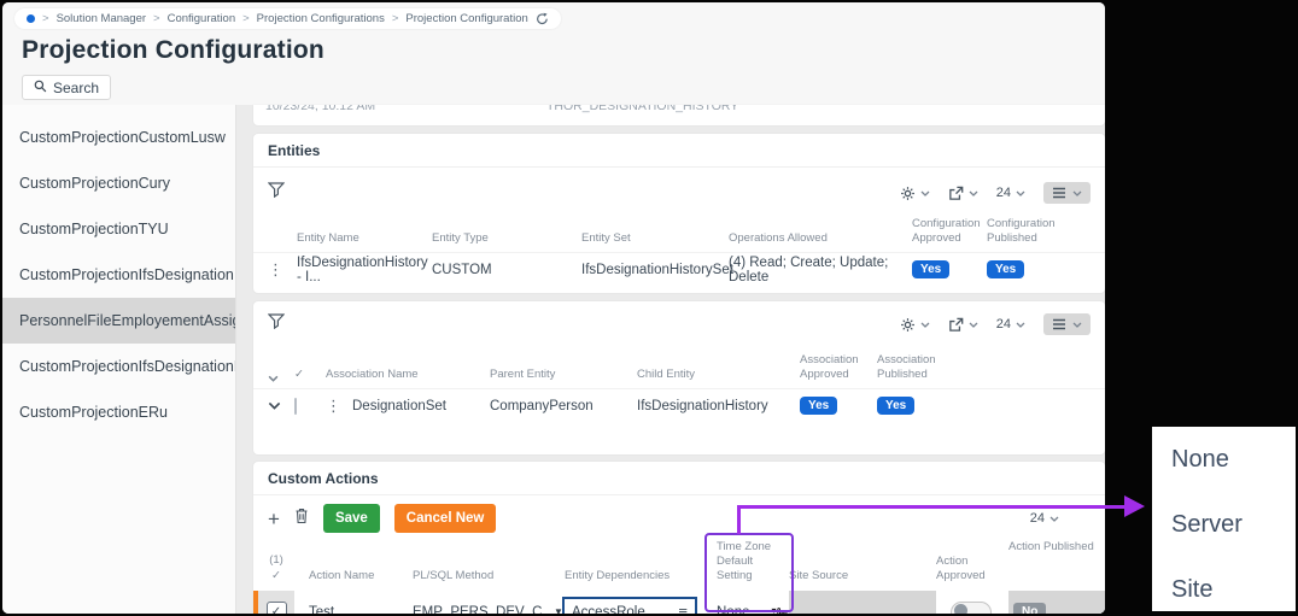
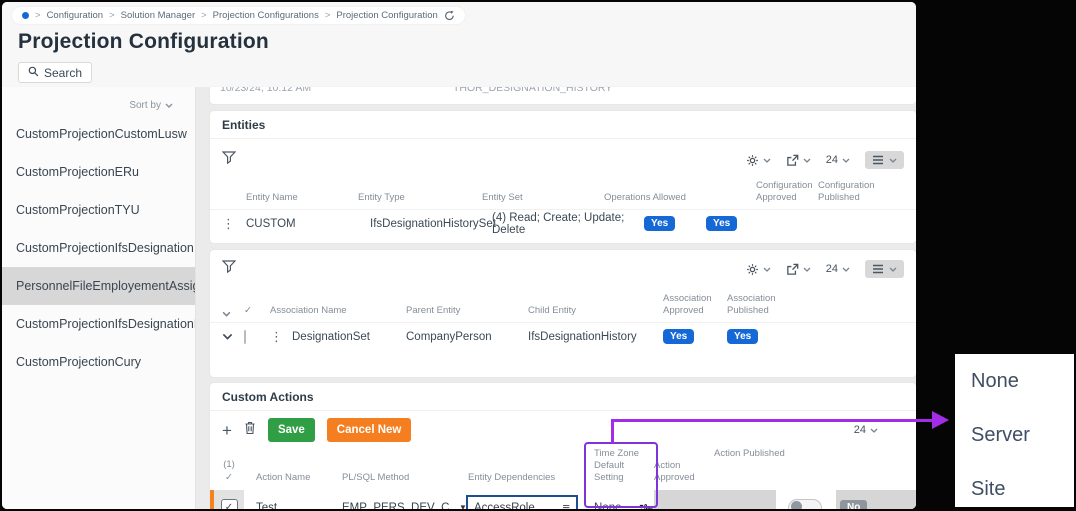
  >
- Solution Manager
+ Configuration
  >
- Configuration
+ Solution Manager
  >
  Projection Configurations
  >
  Projection Configuration
  Projection Configuration
  Search
+ Sort by
  CustomProjectionCustomLusw
- CustomProjectionCury
+ CustomProjectionERu
  CustomProjectionTYU
  CustomProjectionIfsDesignation
  PersonnelFileEmployementAssi
  CustomProjectionIfsDesignation
- CustomProjectionERu
+ CustomProjectionCury
  10/23/24, 10:12 AM
  THOR_DESIGNATION_HISTORY
  Entities
  24
  Entity Name
  Entity Type
  Entity Set
  Operations Allowed
  Configuration Approved
  Configuration Published
  ⋮
- IfsDesignationHistory - I...
  CUSTOM
  IfsDesignationHistorySe
  (4) Read; Create; Update; Delete
  Yes
  Yes
  24
  ✓
  Association Name
  Parent Entity
  Child Entity
  Association Approved
  Association Published
  ⋮
  DesignationSet
  CompanyPerson
  IfsDesignationHistory
  Yes
  Yes
  Custom Actions
  +
  Save
  Cancel New
  24
  (1)
  ✓
  Action Name
  PL/SQL Method
  Entity Dependencies
  Time Zone Default Setting
- Site Source
  Action Approved
  Action Published
  ✓
  Test
  EMP_PERS_DEV_C...
  ▼
  AccessRole
  ≡
  None
  ▾
  No
  None
  Server
  Site
